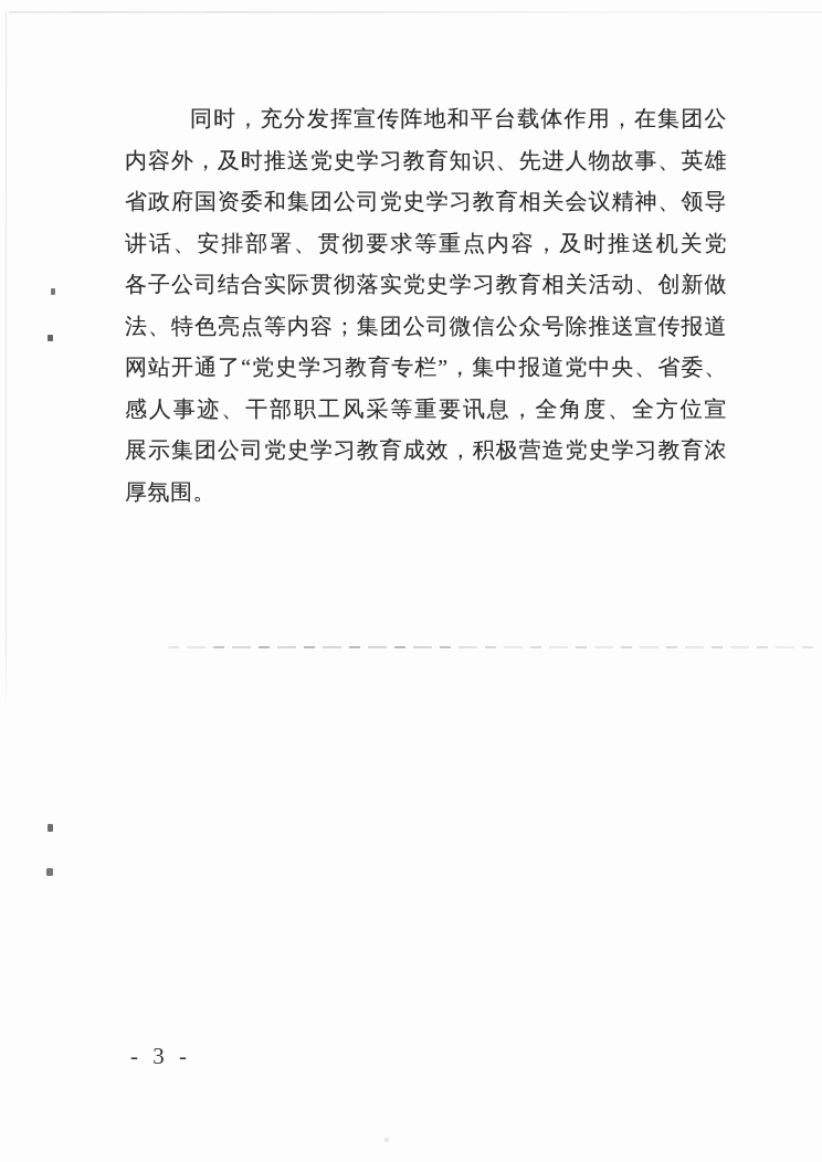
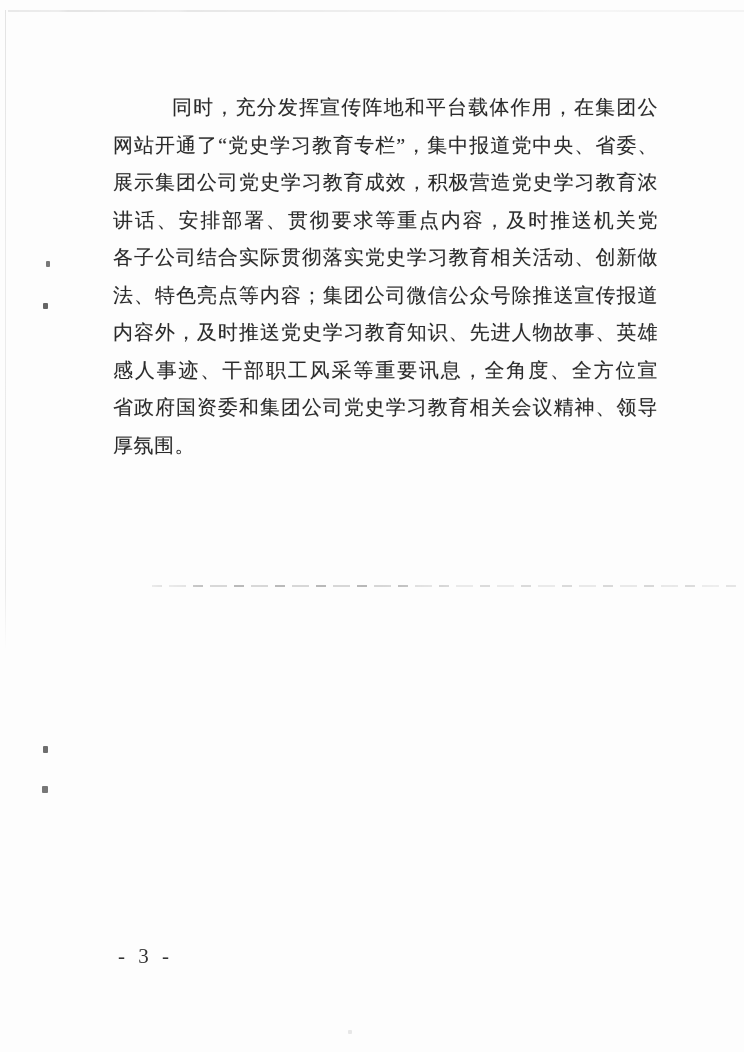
  同时，充分发挥宣传阵地和平台载体作用，在集团公
- 内容外，及时推送党史学习教育知识、先进人物故事、英雄
+ 网站开通了“党史学习教育专栏”，集中报道党中央、省委、
- 省政府国资委和集团公司党史学习教育相关会议精神、领导
+ 展示集团公司党史学习教育成效，积极营造党史学习教育浓
  讲话、安排部署、贯彻要求等重点内容，及时推送机关党
  各子公司结合实际贯彻落实党史学习教育相关活动、创新做
  法、特色亮点等内容；集团公司微信公众号除推送宣传报道
- 网站开通了“党史学习教育专栏”，集中报道党中央、省委、
+ 内容外，及时推送党史学习教育知识、先进人物故事、英雄
  感人事迹、干部职工风采等重要讯息，全角度、全方位宣
- 展示集团公司党史学习教育成效，积极营造党史学习教育浓
+ 省政府国资委和集团公司党史学习教育相关会议精神、领导
  厚氛围。
  - 3 -
